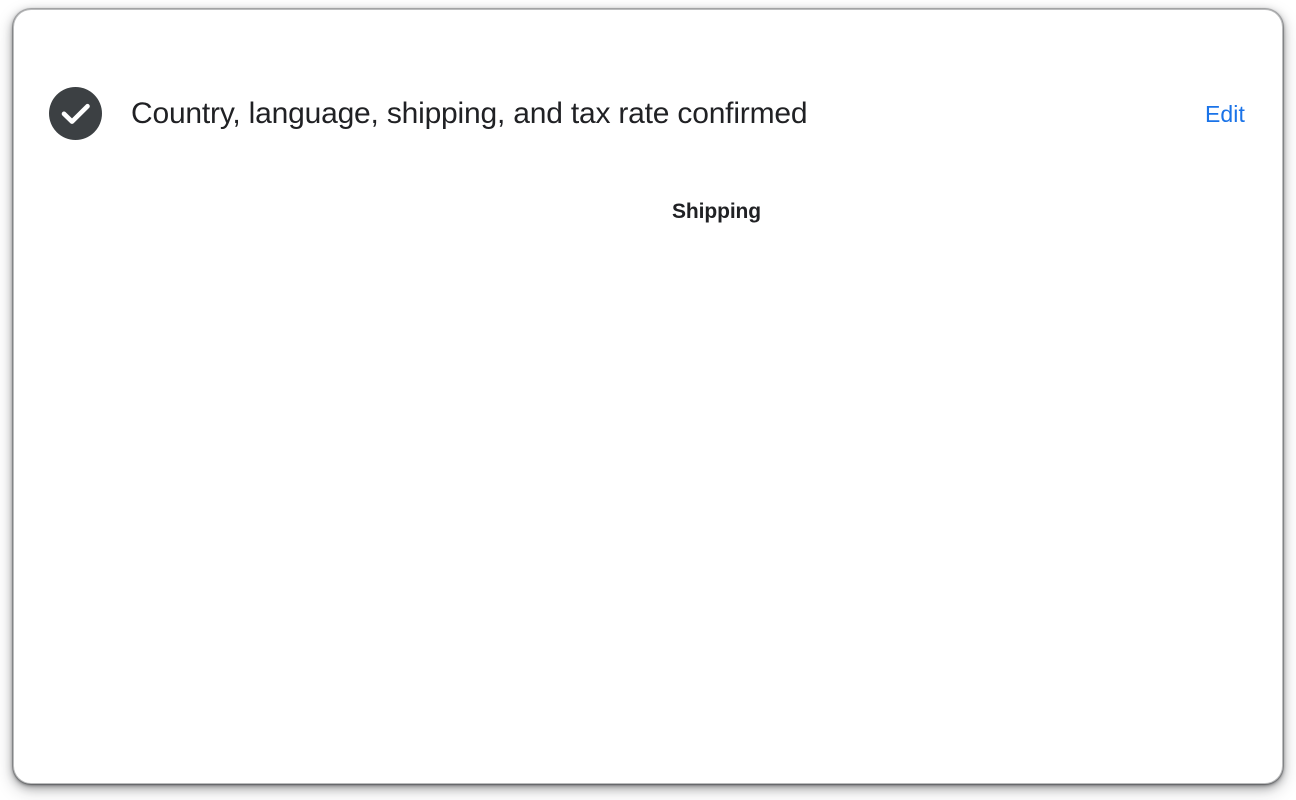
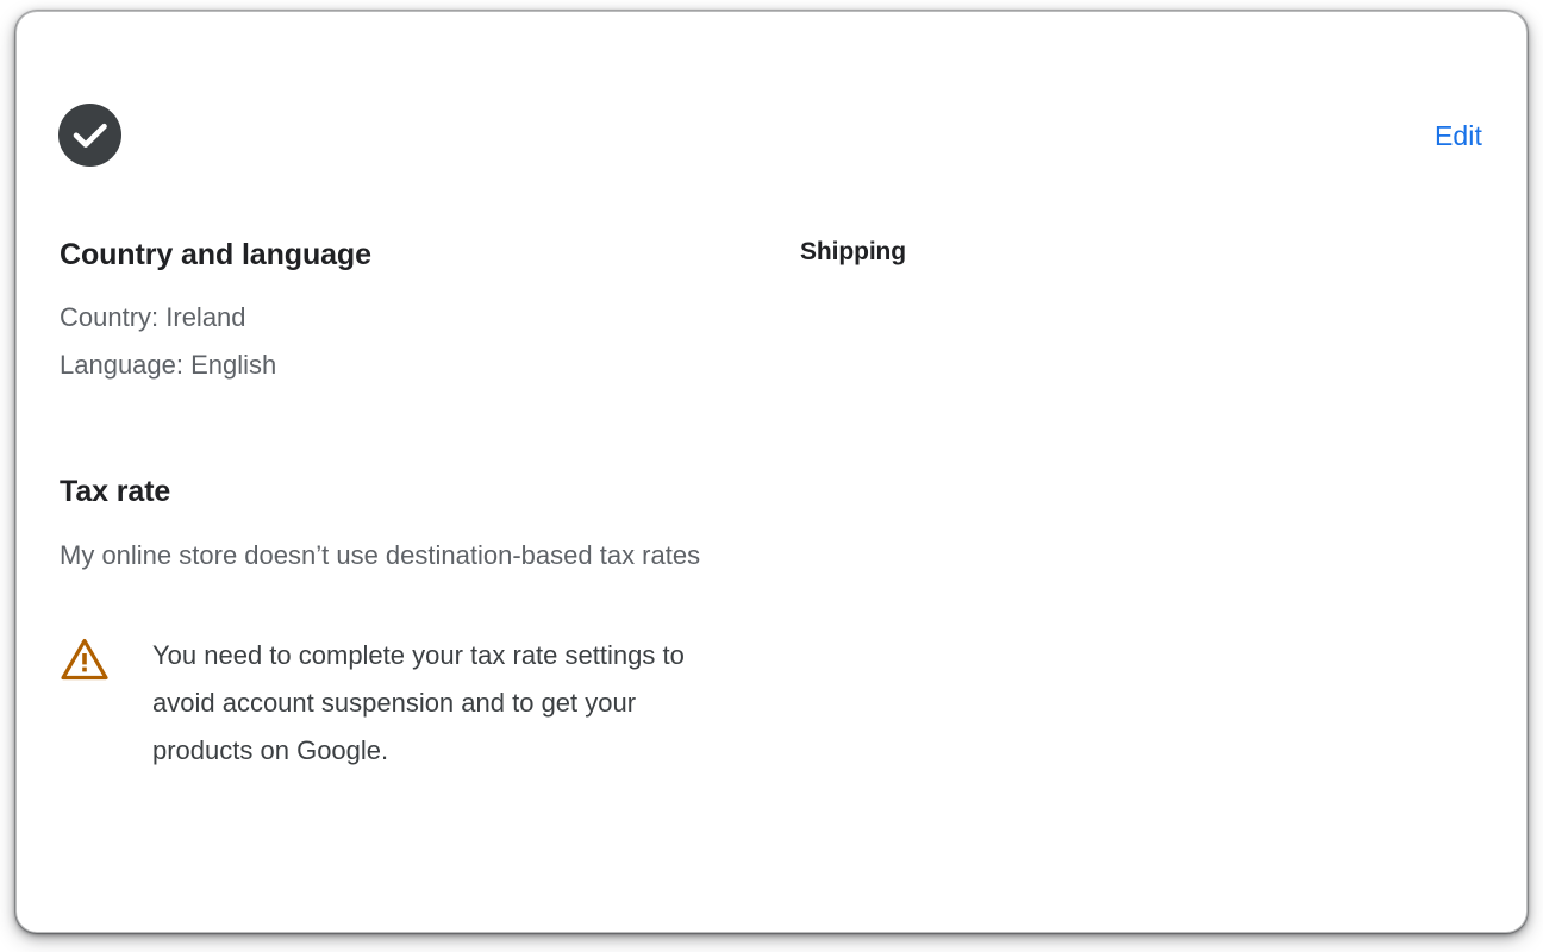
- Country, language, shipping, and tax rate confirmed
  Edit
+ Country and language
+ Country: Ireland
+ Language: English
+ Tax rate
+ My online store doesn’t use destination-based tax rates
+ You need to complete your tax rate settings to avoid account suspension and to get your products on Google.
  Shipping
